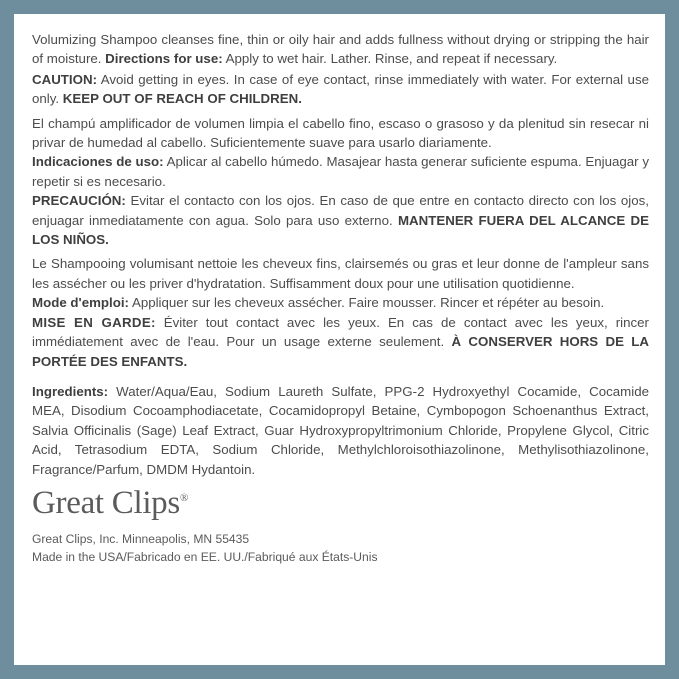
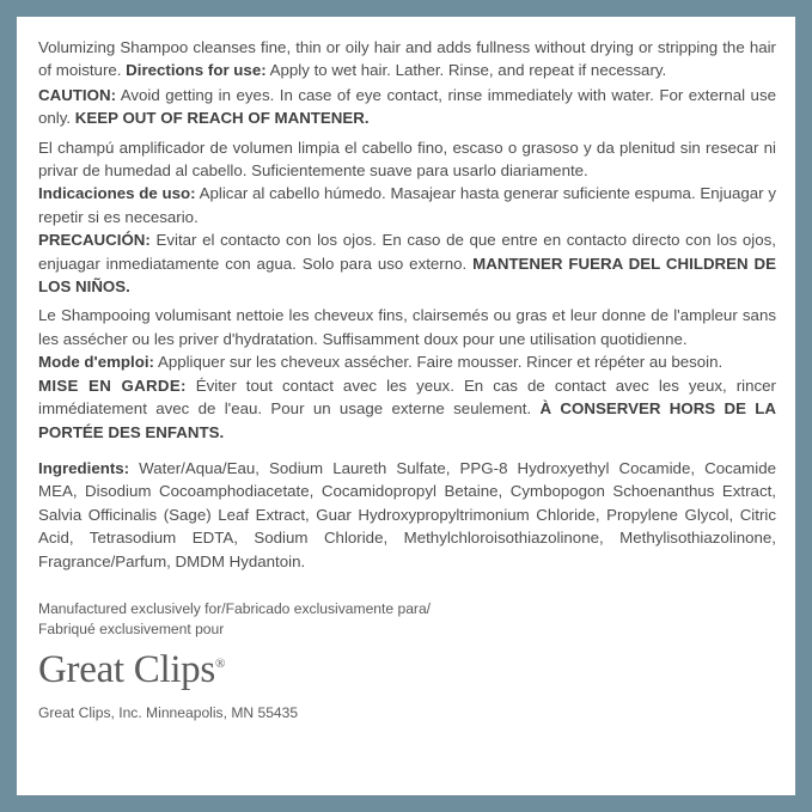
  Volumizing Shampoo cleanses fine, thin or oily hair and adds fullness without drying or stripping the hair of moisture. Directions for use: Apply to wet hair. Lather. Rinse, and repeat if necessary.
- CAUTION: Avoid getting in eyes. In case of eye contact, rinse immediately with water. For external use only. KEEP OUT OF REACH OF CHILDREN.
+ CAUTION: Avoid getting in eyes. In case of eye contact, rinse immediately with water. For external use only. KEEP OUT OF REACH OF MANTENER.
  El champú amplificador de volumen limpia el cabello fino, escaso o grasoso y da plenitud sin resecar ni privar de humedad al cabello. Suficientemente suave para usarlo diariamente.
  Indicaciones de uso: Aplicar al cabello húmedo. Masajear hasta generar suficiente espuma. Enjuagar y repetir si es necesario.
- PRECAUCIÓN: Evitar el contacto con los ojos. En caso de que entre en contacto directo con los ojos, enjuagar inmediatamente con agua. Solo para uso externo. MANTENER FUERA DEL ALCANCE DE LOS NIÑOS.
+ PRECAUCIÓN: Evitar el contacto con los ojos. En caso de que entre en contacto directo con los ojos, enjuagar inmediatamente con agua. Solo para uso externo. MANTENER FUERA DEL CHILDREN DE LOS NIÑOS.
  Le Shampooing volumisant nettoie les cheveux fins, clairsemés ou gras et leur donne de l'ampleur sans les assécher ou les priver d'hydratation. Suffisamment doux pour une utilisation quotidienne.
  Mode d'emploi: Appliquer sur les cheveux assécher. Faire mousser. Rincer et répéter au besoin.
  MISE EN GARDE: Éviter tout contact avec les yeux. En cas de contact avec les yeux, rincer immédiatement avec de l'eau. Pour un usage externe seulement. À CONSERVER HORS DE LA PORTÉE DES ENFANTS.
- Ingredients: Water/Aqua/Eau, Sodium Laureth Sulfate, PPG-2 Hydroxyethyl Cocamide, Cocamide MEA, Disodium Cocoamphodiacetate, Cocamidopropyl Betaine, Cymbopogon Schoenanthus Extract, Salvia Officinalis (Sage) Leaf Extract, Guar Hydroxypropyltrimonium Chloride, Propylene Glycol, Citric Acid, Tetrasodium EDTA, Sodium Chloride, Methylchloroisothiazolinone, Methylisothiazolinone, Fragrance/Parfum, DMDM Hydantoin.
+ Ingredients: Water/Aqua/Eau, Sodium Laureth Sulfate, PPG-8 Hydroxyethyl Cocamide, Cocamide MEA, Disodium Cocoamphodiacetate, Cocamidopropyl Betaine, Cymbopogon Schoenanthus Extract, Salvia Officinalis (Sage) Leaf Extract, Guar Hydroxypropyltrimonium Chloride, Propylene Glycol, Citric Acid, Tetrasodium EDTA, Sodium Chloride, Methylchloroisothiazolinone, Methylisothiazolinone, Fragrance/Parfum, DMDM Hydantoin.
+ Manufactured exclusively for/Fabricado exclusivamente para/
+ Fabriqué exclusivement pour
  Great Clips®
  Great Clips, Inc. Minneapolis, MN 55435
- Made in the USA/Fabricado en EE. UU./Fabriqué aux États-Unis
